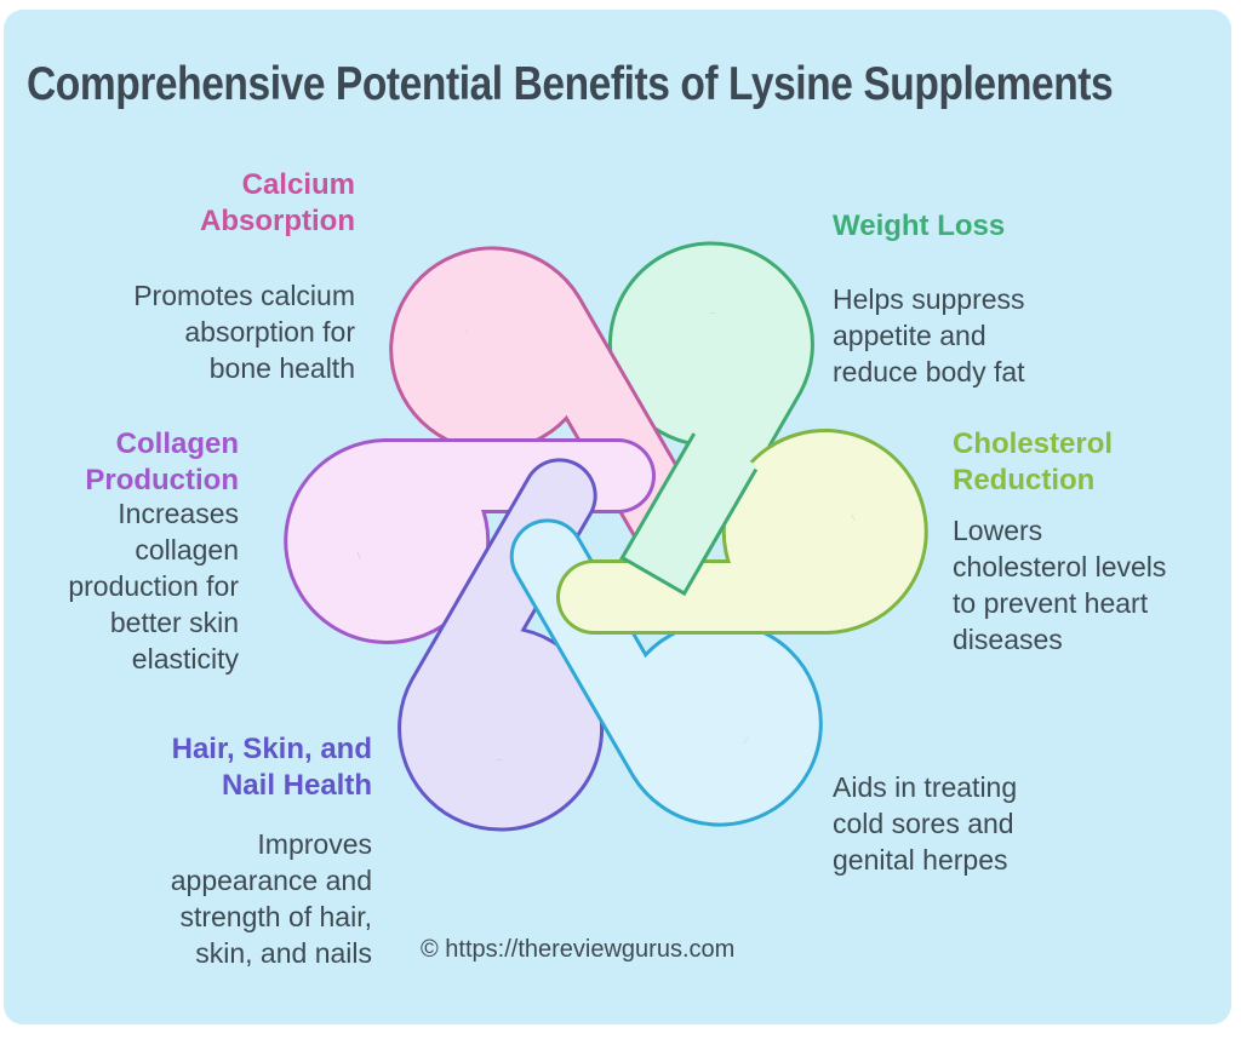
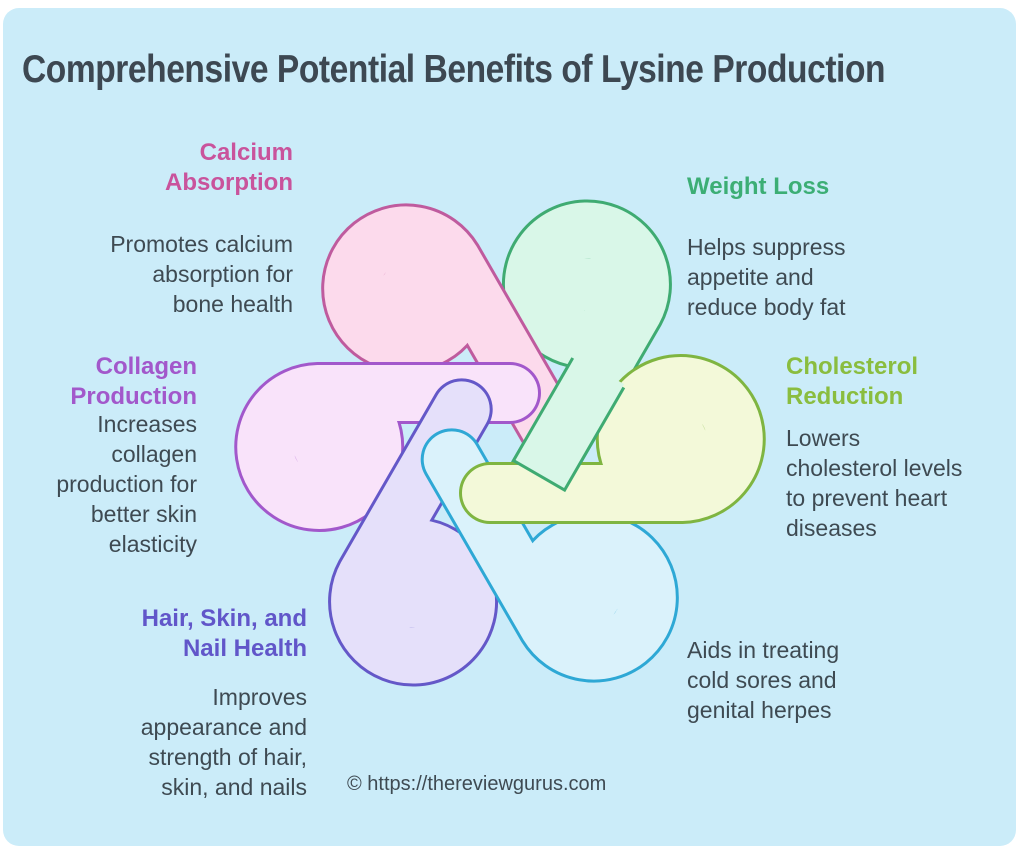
- Comprehensive Potential Benefits of Lysine Supplements
+ Comprehensive Potential Benefits of Lysine Production
  Calcium
  Absorption
  Promotes calcium
  absorption for
  bone health
  Weight Loss
  Helps suppress
  appetite and
  reduce body fat
  Cholesterol
  Reduction
  Lowers
  cholesterol levels
  to prevent heart
  diseases
  Aids in treating
  cold sores and
  genital herpes
  Hair, Skin, and
  Nail Health
  Improves
  appearance and
  strength of hair,
  skin, and nails
  Collagen
  Production
  Increases
  collagen
  production for
  better skin
  elasticity
  © https://thereviewgurus.com
